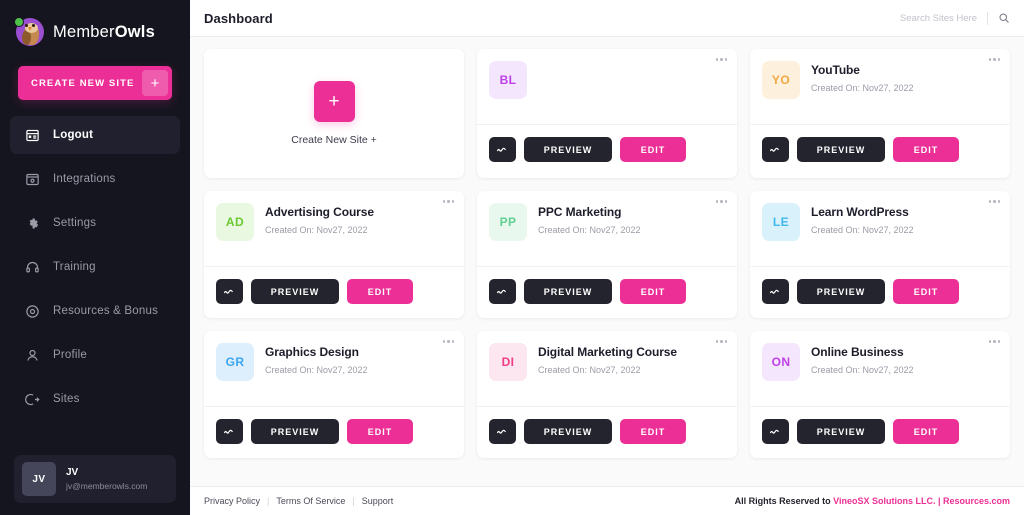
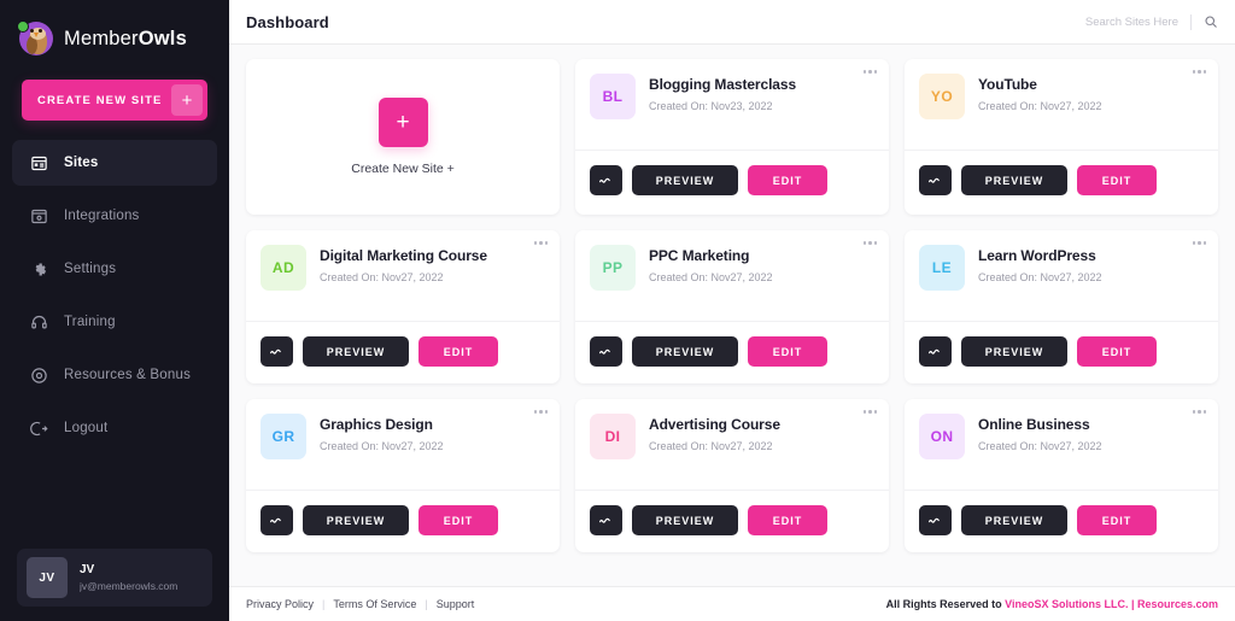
  MemberOwls
  CREATE NEW SITE
  +
- Logout
+ Sites
  Integrations
  Settings
  Training
  Resources & Bonus
- Profile
- Sites
+ Logout
  JV
  JV
  jv@memberowls.com
  Dashboard
  Search Sites Here
  +
  Create New Site +
  BL
+ Blogging Masterclass
+ Created On: Nov23, 2022
  PREVIEW
  EDIT
  YO
  YouTube
  Created On: Nov27, 2022
  PREVIEW
  EDIT
  AD
- Advertising Course
+ Digital Marketing Course
  Created On: Nov27, 2022
  PREVIEW
  EDIT
  PP
  PPC Marketing
  Created On: Nov27, 2022
  PREVIEW
  EDIT
  LE
  Learn WordPress
  Created On: Nov27, 2022
  PREVIEW
  EDIT
  GR
  Graphics Design
  Created On: Nov27, 2022
  PREVIEW
  EDIT
  DI
- Digital Marketing Course
+ Advertising Course
  Created On: Nov27, 2022
  PREVIEW
  EDIT
  ON
  Online Business
  Created On: Nov27, 2022
  PREVIEW
  EDIT
  Privacy Policy
  |
  Terms Of Service
  |
  Support
  All Rights Reserved to VineoSX Solutions LLC. | Resources.com
